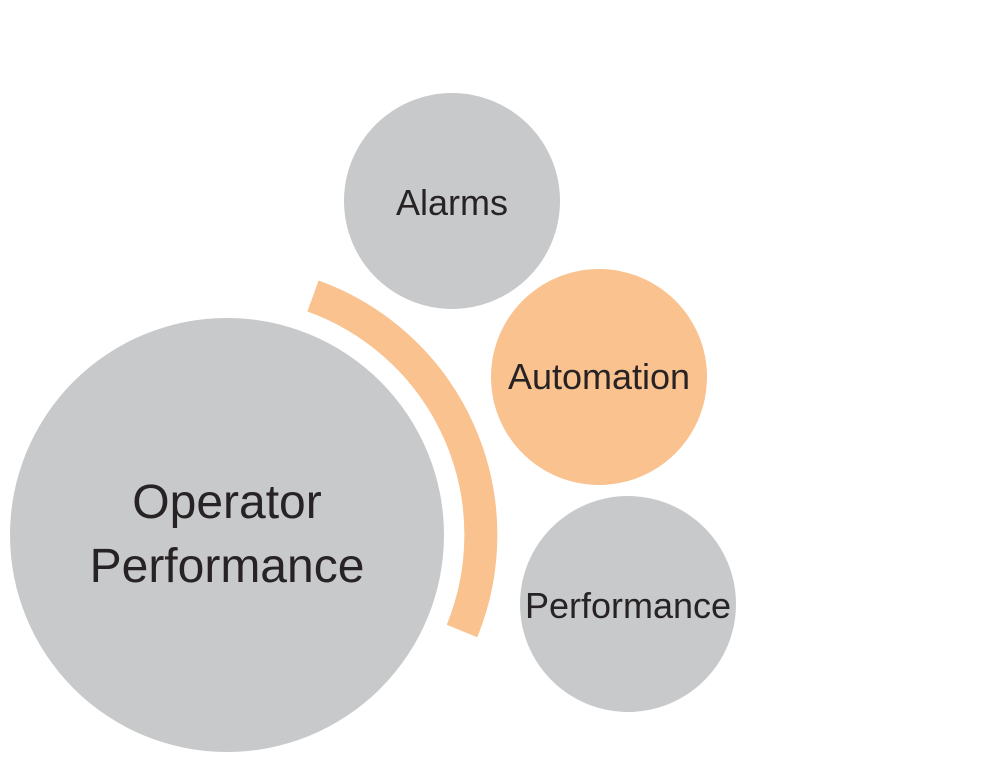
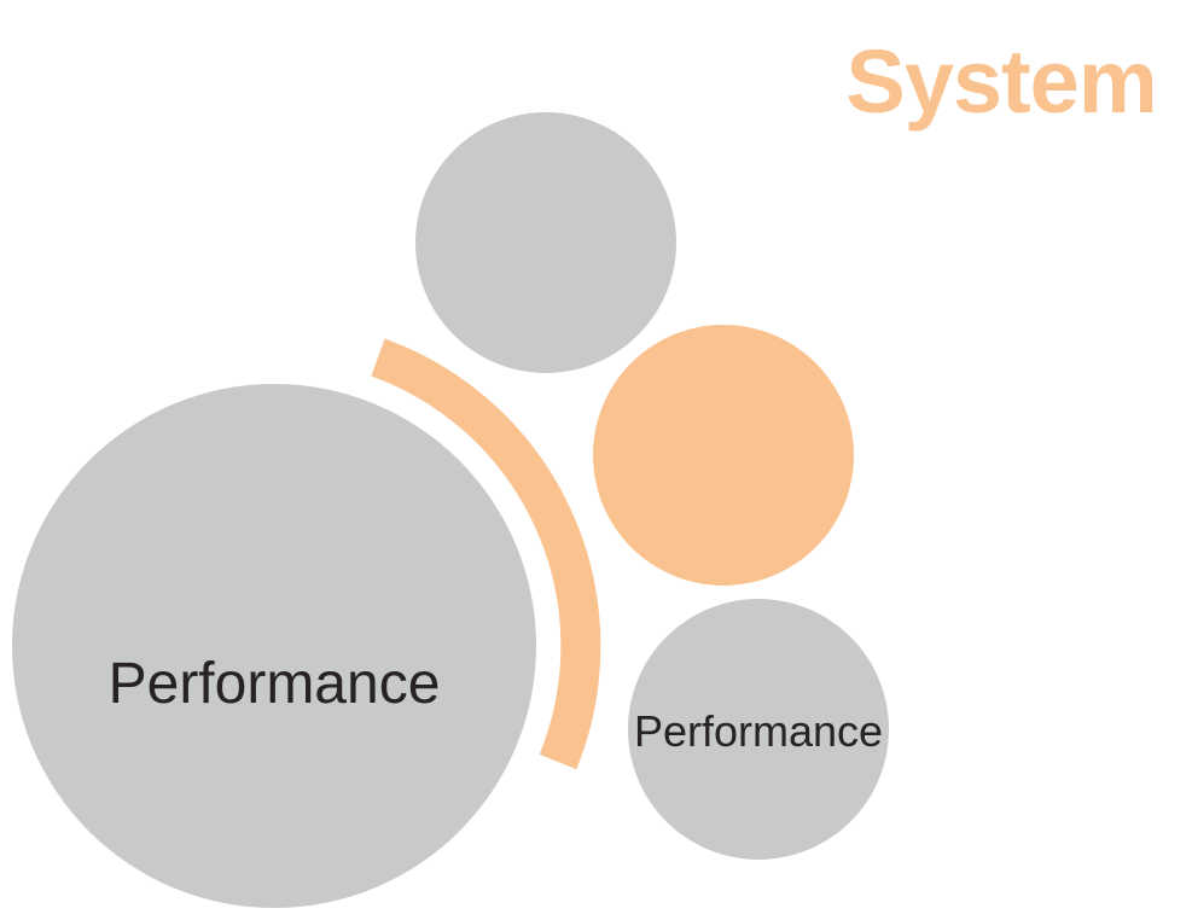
- Operator
  Performance
- Alarms
- Automation
  Performance
+ System
